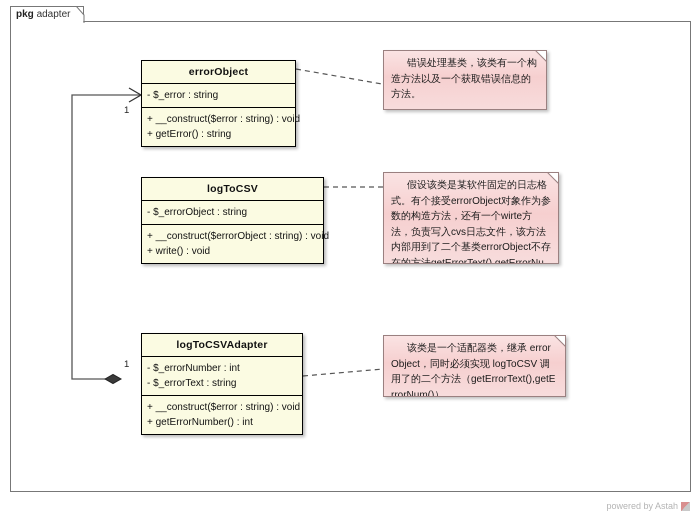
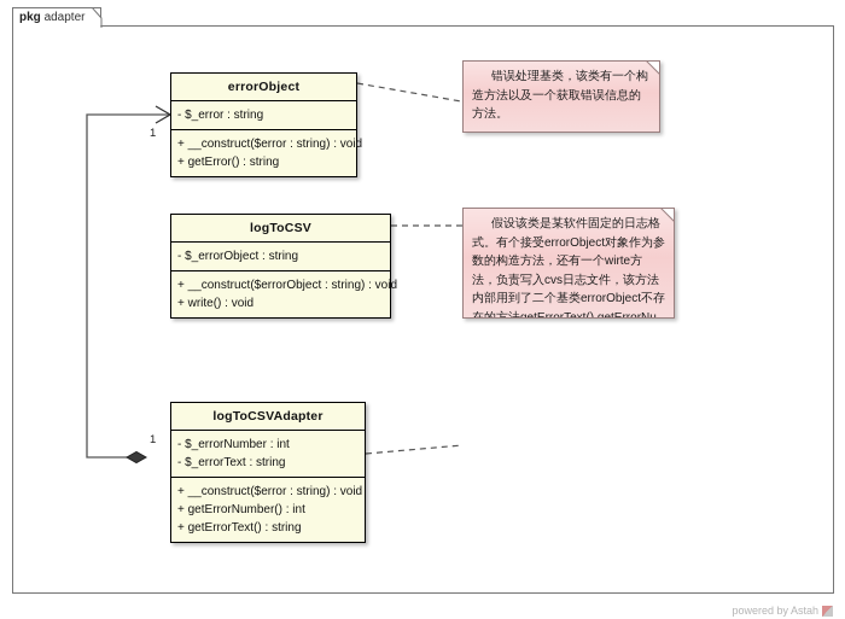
  pkg adapter
  1
  1
  errorObject
  - $_error : string
  + __construct($error : string) : void
  + getError() : string
  logToCSV
  - $_errorObject : string
  + __construct($errorObject : string) : void
  + write() : void
  logToCSVAdapter
  - $_errorNumber : int
  - $_errorText : string
  + __construct($error : string) : void
  + getErrorNumber() : int
+ + getErrorText() : string
  错误处理基类，该类有一个构造方法以及一个获取错误信息的方法。
  假设该类是某软件固定的日志格式。有个接受errorObject对象作为参数的构造方法，还有一个wirte方法，负责写入cvs日志文件，该方法内部用到了二个基类errorObject不存在的方法getErrorText(),getErrorNu
- 该类是一个适配器类，继承 errorObject，同时必须实现 logToCSV 调用了的二个方法（getErrorText(),getErrorNum()）。
  powered by Astah
